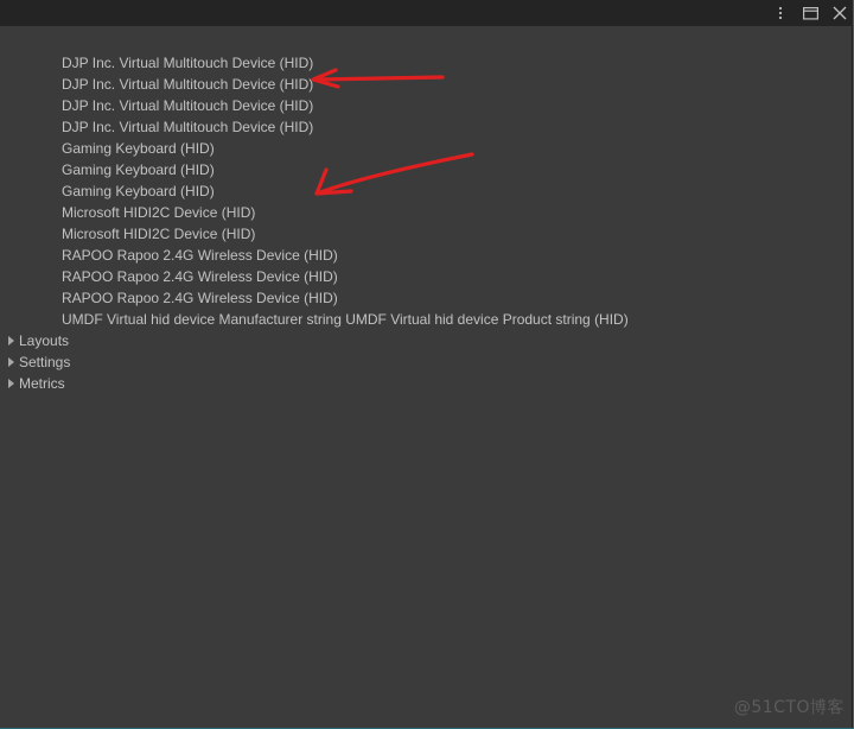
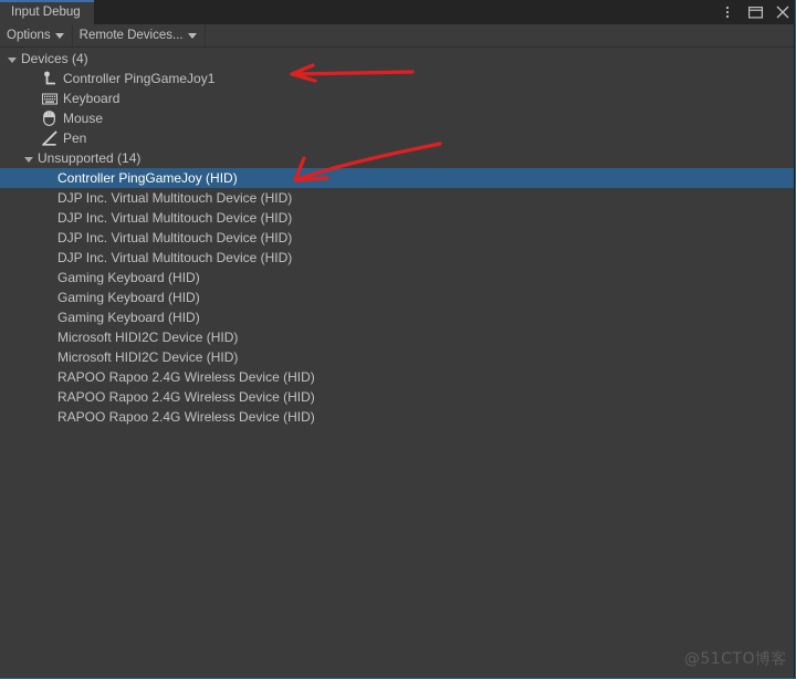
+ Input Debug
+ Options
+ Remote Devices...
+ Devices (4)
+ Controller PingGameJoy1
+ Keyboard
+ Mouse
+ Pen
+ Unsupported (14)
+ Controller PingGameJoy (HID)
  DJP Inc. Virtual Multitouch Device (HID)
  DJP Inc. Virtual Multitouch Device (HID)
  DJP Inc. Virtual Multitouch Device (HID)
  DJP Inc. Virtual Multitouch Device (HID)
  Gaming Keyboard (HID)
  Gaming Keyboard (HID)
  Gaming Keyboard (HID)
  Microsoft HIDI2C Device (HID)
  Microsoft HIDI2C Device (HID)
  RAPOO Rapoo 2.4G Wireless Device (HID)
  RAPOO Rapoo 2.4G Wireless Device (HID)
  RAPOO Rapoo 2.4G Wireless Device (HID)
- UMDF Virtual hid device Manufacturer string UMDF Virtual hid device Product string (HID)
- Layouts
- Settings
- Metrics
  @51CTO博客
